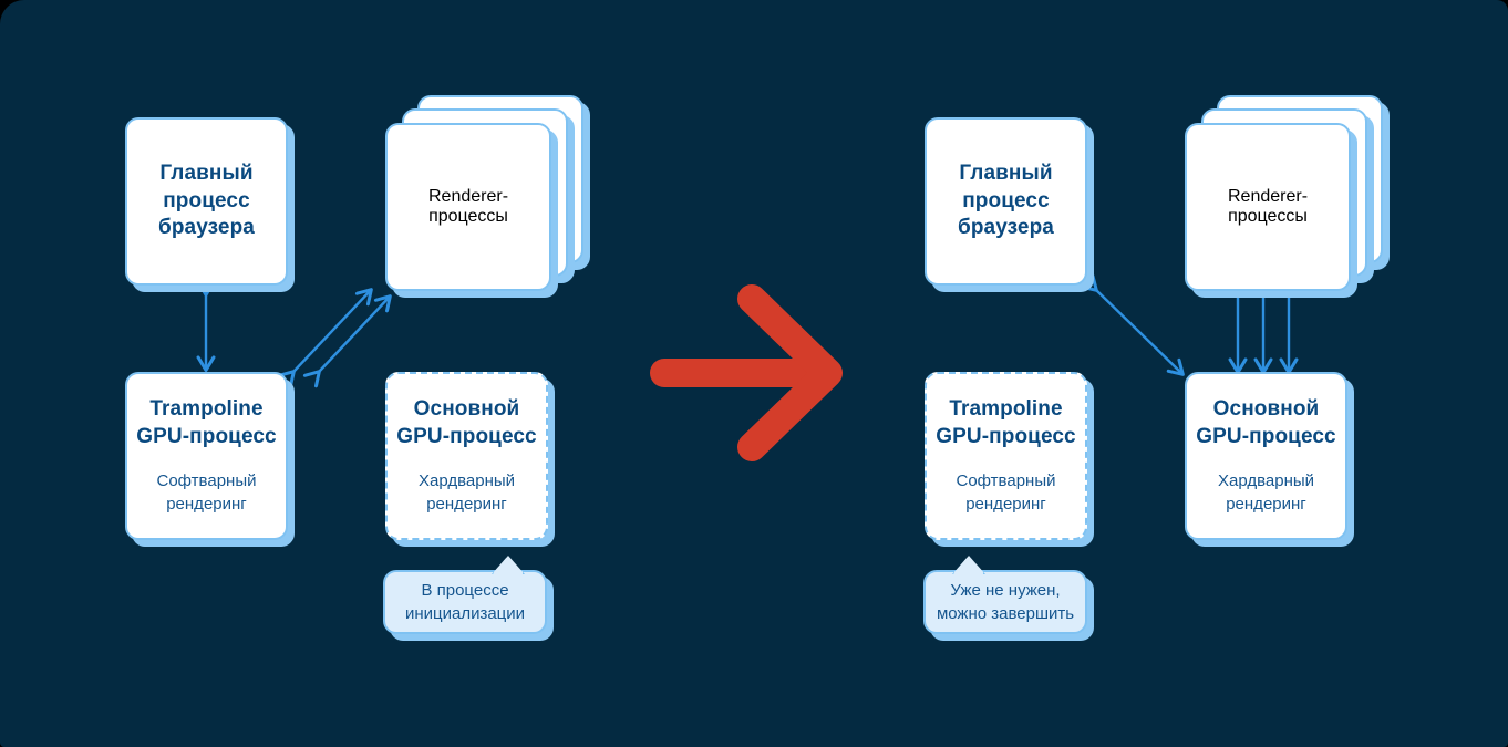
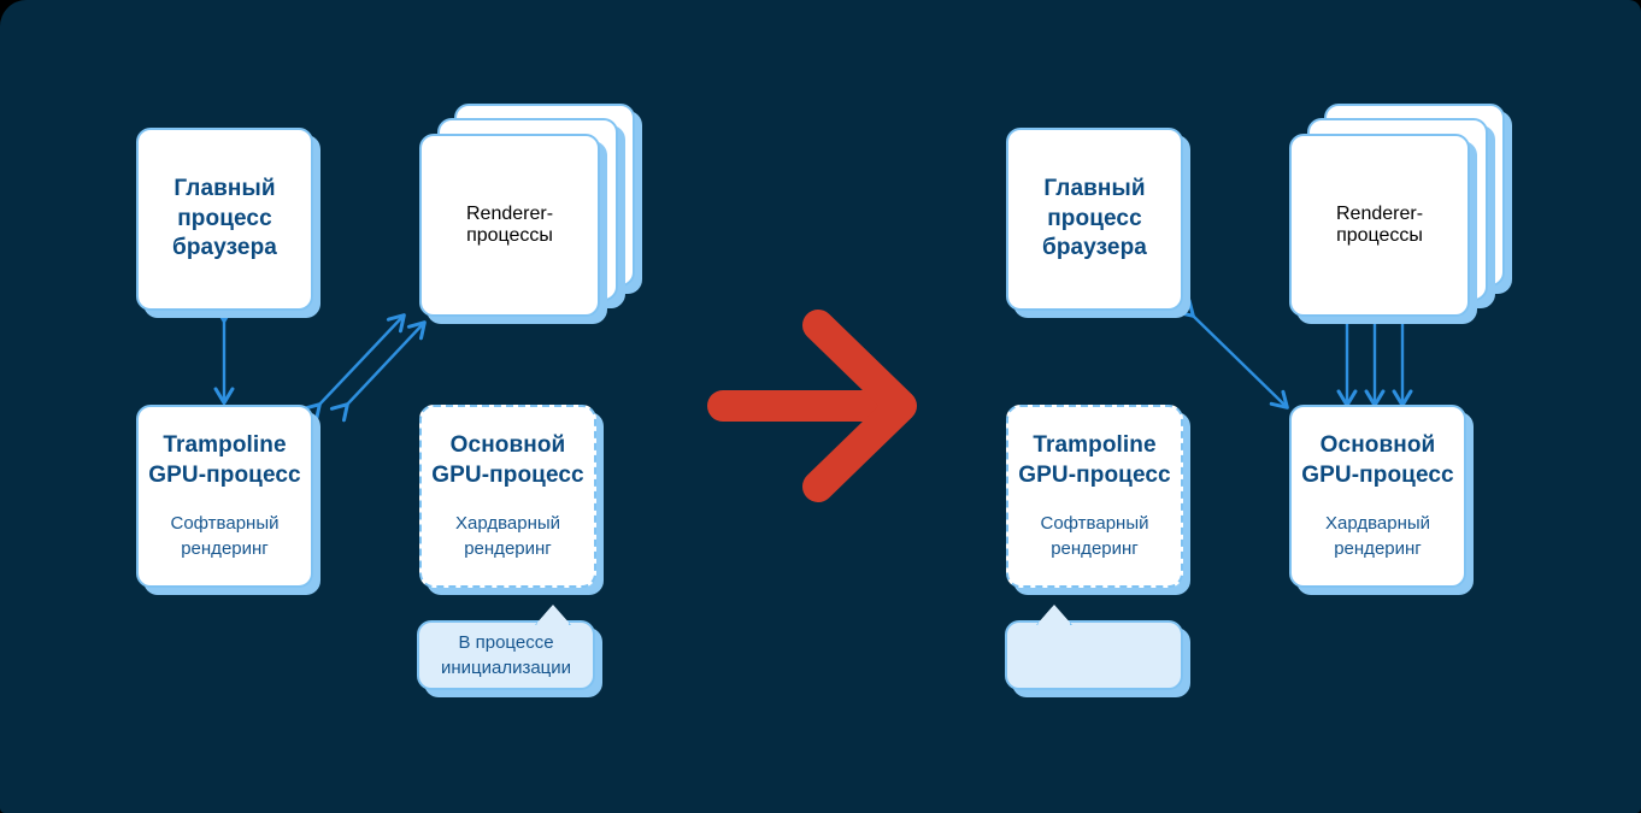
  Главный
  процесс
  браузера
  Renderer-
  процессы
  Trampoline
  GPU-процесс
  Софтварный
  рендеринг
  Основной
  GPU-процесс
  Хардварный
  рендеринг
  В процессе
  инициализации
  Главный
  процесс
  браузера
  Renderer-
  процессы
  Trampoline
  GPU-процесс
  Софтварный
  рендеринг
  Основной
  GPU-процесс
  Хардварный
  рендеринг
- Уже не нужен,
- можно завершить
